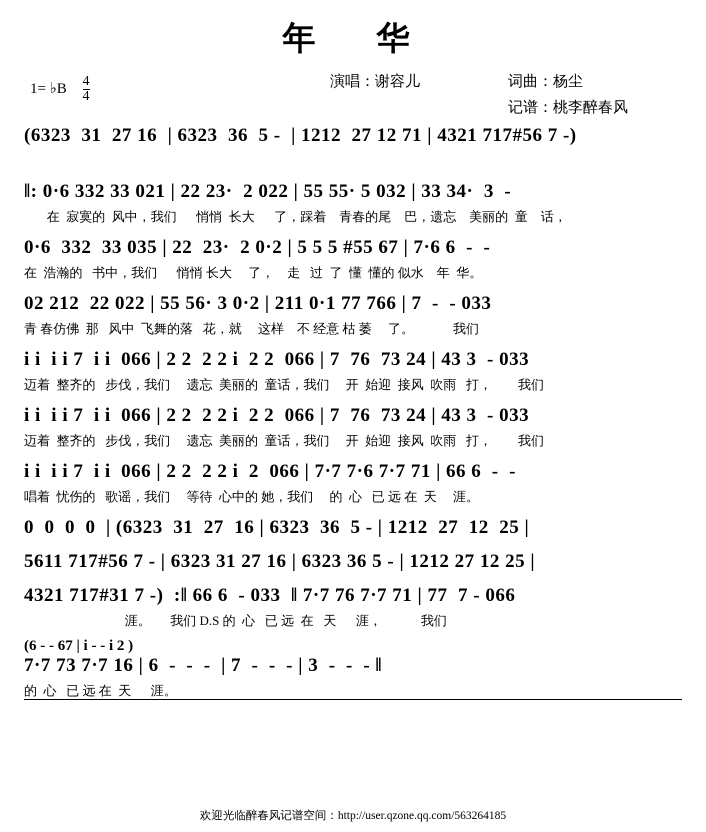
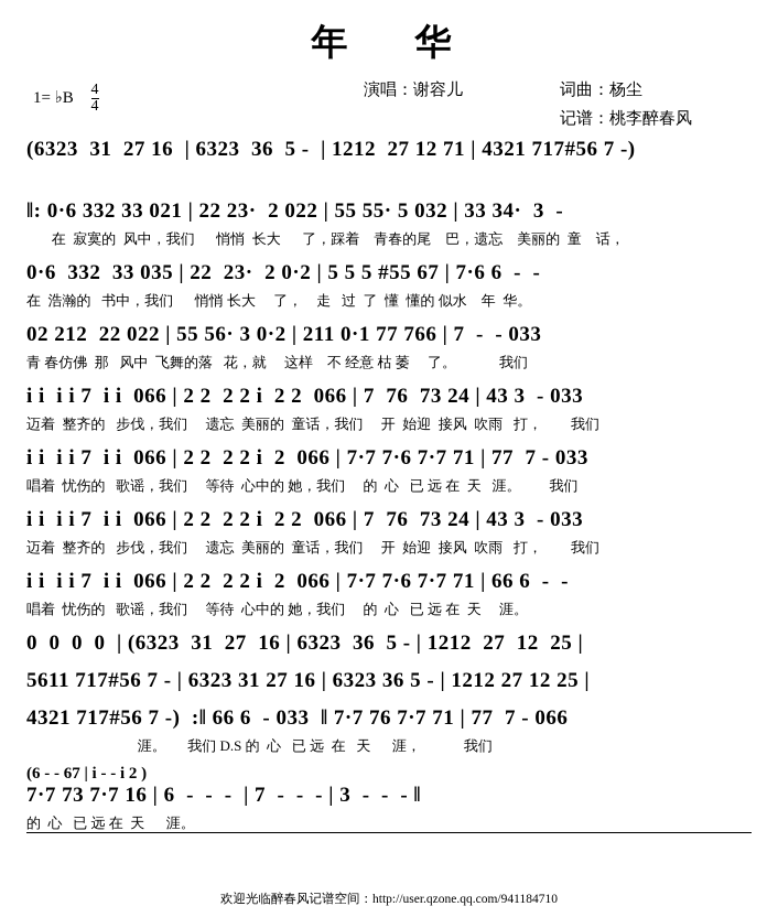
  年 华
  1= ♭B
  4
  4
  演唱：谢容儿
  词曲：杨尘
  记谱：桃李醉春风
  (6323 31 27 16 | 6323 36 5 - | 1212 27 12 71 | 4321 717#56 7 -)
  ‖: 0·6 332 33 021 | 22 23· 2 022 | 55 55· 5 032 | 33 34· 3 -
  在 寂寞的 风中，我们 悄悄 长大 了，踩着 青春的尾 巴，遗忘 美丽的 童 话，
  0·6 332 33 035 | 22 23· 2 0·2 | 5 5 5 #55 67 | 7·6 6 - -
  在 浩瀚的 书中，我们 悄悄 长大 了， 走 过 了 懂 懂的 似水 年 华。
  02 212 22 022 | 55 56· 3 0·2 | 211 0·1 77 766 | 7 - - 033
  青 春仿佛 那 风中 飞舞的落 花，就 这样 不 经意 枯 萎 了。 我们
  i i i i 7 i i 066 | 2 2 2 2 i 2 2 066 | 7 76 73 24 | 43 3 - 033
  迈着 整齐的 步伐，我们 遗忘 美丽的 童话，我们 开 始迎 接风 吹雨 打， 我们
+ i i i i 7 i i 066 | 2 2 2 2 i 2 066 | 7·7 7·6 7·7 71 | 77 7 - 033
+ 唱着 忧伤的 歌谣，我们 等待 心中的 她，我们 的 心 已 远 在 天 涯。 我们
  i i i i 7 i i 066 | 2 2 2 2 i 2 2 066 | 7 76 73 24 | 43 3 - 033
  迈着 整齐的 步伐，我们 遗忘 美丽的 童话，我们 开 始迎 接风 吹雨 打， 我们
  i i i i 7 i i 066 | 2 2 2 2 i 2 066 | 7·7 7·6 7·7 71 | 66 6 - -
  唱着 忧伤的 歌谣，我们 等待 心中的 她，我们 的 心 已 远 在 天 涯。
  0 0 0 0 | (6323 31 27 16 | 6323 36 5 - | 1212 27 12 25 |
  5611 717#56 7 - | 6323 31 27 16 | 6323 36 5 - | 1212 27 12 25 |
- 4321 717#31 7 -) :‖ 66 6 - 033 ‖ 7·7 76 7·7 71 | 77 7 - 066
+ 4321 717#56 7 -) :‖ 66 6 - 033 ‖ 7·7 76 7·7 71 | 77 7 - 066
  涯。 我们 D.S 的 心 已 远 在 天 涯， 我们
  (6 - - 67 | i - - i 2 )
  7·7 73 7·7 16 | 6 - - - | 7 - - - | 3 - - - ‖
  的 心 已 远 在 天 涯。
- 欢迎光临醉春风记谱空间：http://user.qzone.qq.com/563264185
+ 欢迎光临醉春风记谱空间：http://user.qzone.qq.com/941184710
